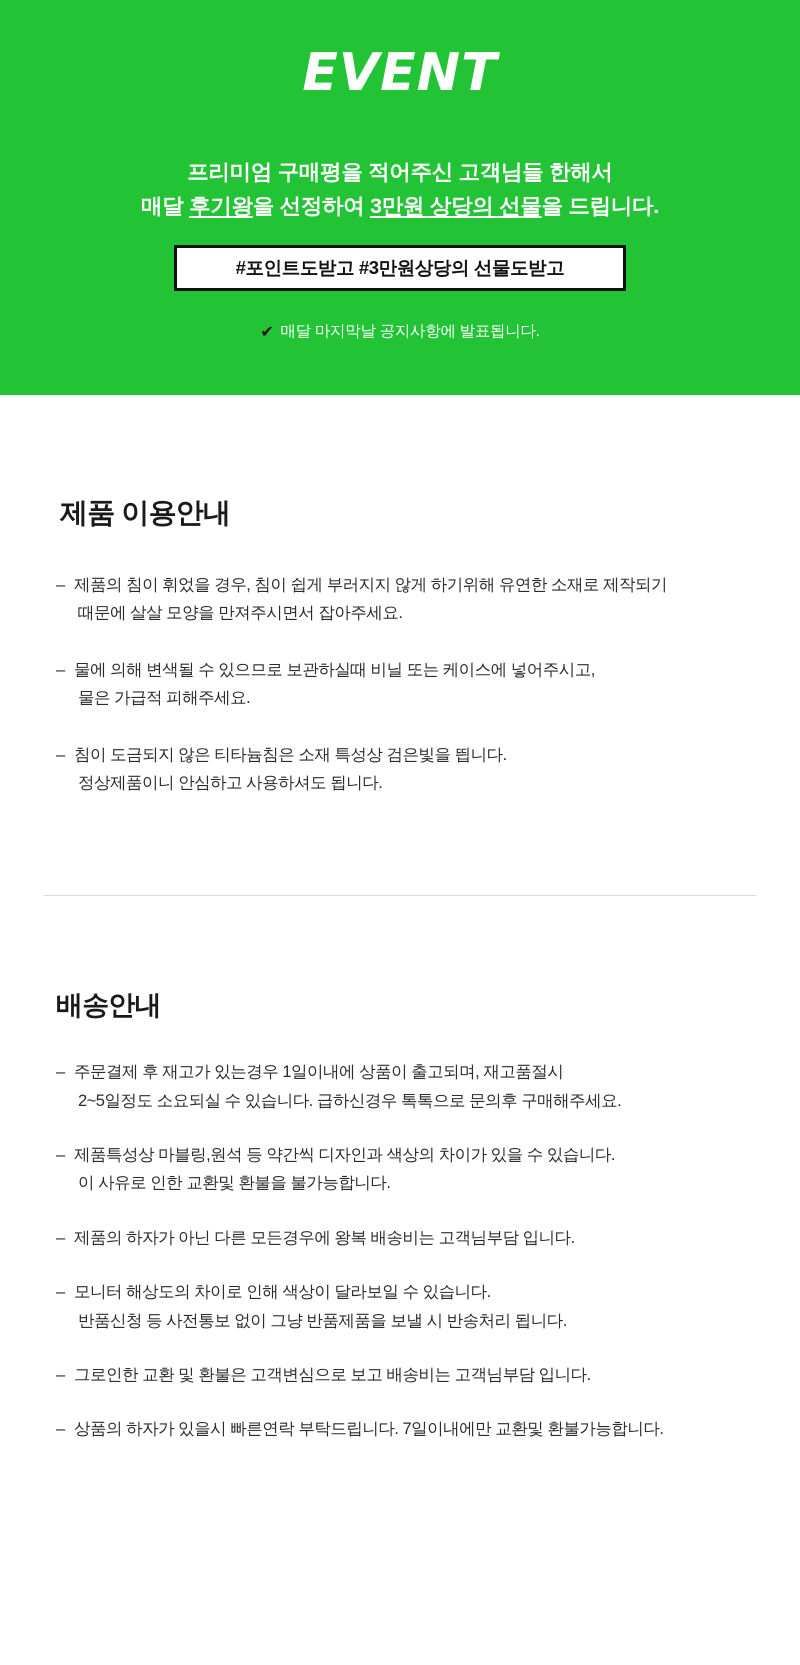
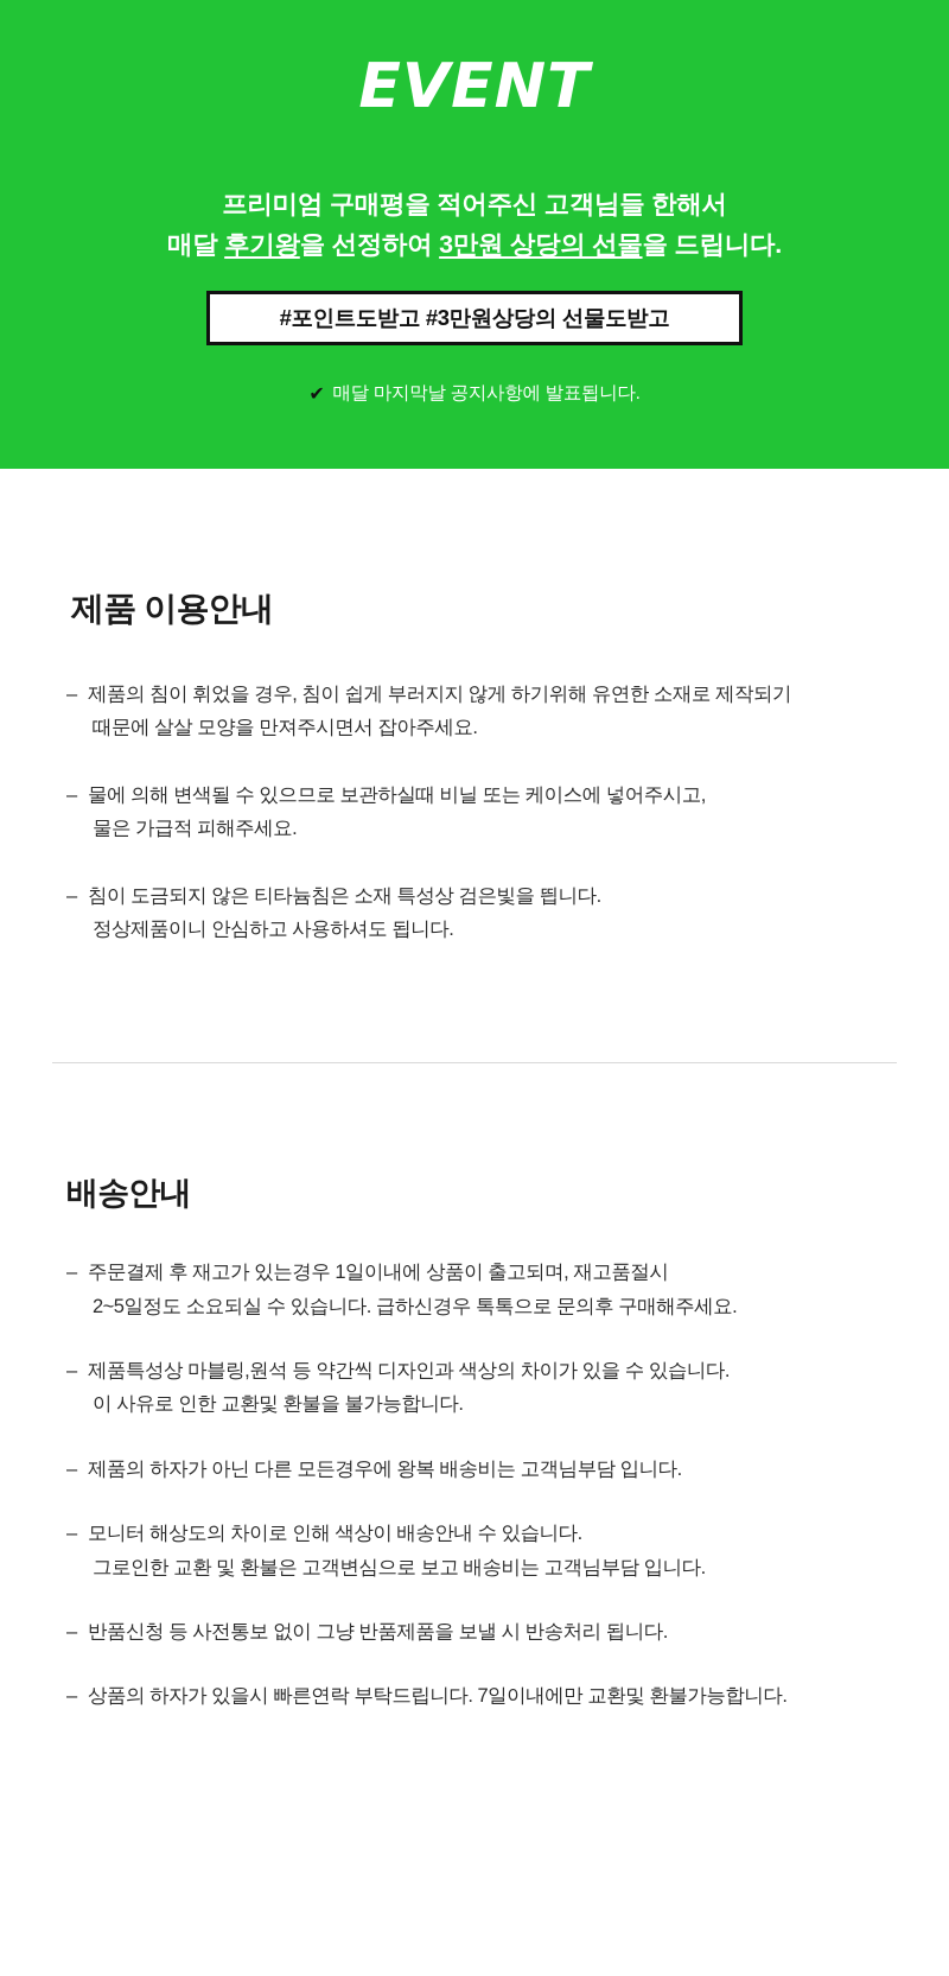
  EVENT
  프리미엄 구매평을 적어주신 고객님들 한해서
  매달 후기왕을 선정하여 3만원 상당의 선물을 드립니다.
  #포인트도받고 #3만원상당의 선물도받고
  ✔
  매달 마지막날 공지사항에 발표됩니다.
  제품 이용안내
  –
  제품의 침이 휘었을 경우, 침이 쉽게 부러지지 않게 하기위해 유연한 소재로 제작되기
  때문에 살살 모양을 만져주시면서 잡아주세요.
  –
  물에 의해 변색될 수 있으므로 보관하실때 비닐 또는 케이스에 넣어주시고,
  물은 가급적 피해주세요.
  –
  침이 도금되지 않은 티타늄침은 소재 특성상 검은빛을 띕니다.
  정상제품이니 안심하고 사용하셔도 됩니다.
  배송안내
  –
  주문결제 후 재고가 있는경우 1일이내에 상품이 출고되며, 재고품절시
  2~5일정도 소요되실 수 있습니다. 급하신경우 톡톡으로 문의후 구매해주세요.
  –
  제품특성상 마블링,원석 등 약간씩 디자인과 색상의 차이가 있을 수 있습니다.
  이 사유로 인한 교환및 환불을 불가능합니다.
  –
  제품의 하자가 아닌 다른 모든경우에 왕복 배송비는 고객님부담 입니다.
  –
- 모니터 해상도의 차이로 인해 색상이 달라보일 수 있습니다.
+ 모니터 해상도의 차이로 인해 색상이 배송안내 수 있습니다.
- 반품신청 등 사전통보 없이 그냥 반품제품을 보낼 시 반송처리 됩니다.
+ 그로인한 교환 및 환불은 고객변심으로 보고 배송비는 고객님부담 입니다.
  –
- 그로인한 교환 및 환불은 고객변심으로 보고 배송비는 고객님부담 입니다.
+ 반품신청 등 사전통보 없이 그냥 반품제품을 보낼 시 반송처리 됩니다.
  –
  상품의 하자가 있을시 빠른연락 부탁드립니다. 7일이내에만 교환및 환불가능합니다.
